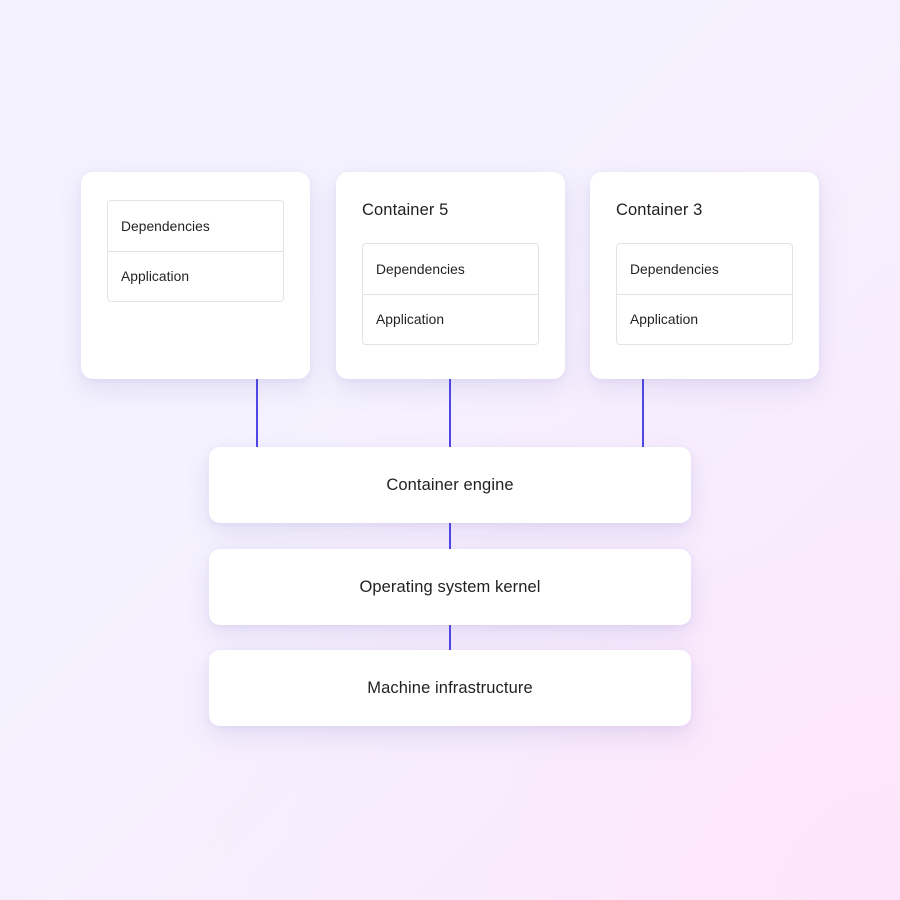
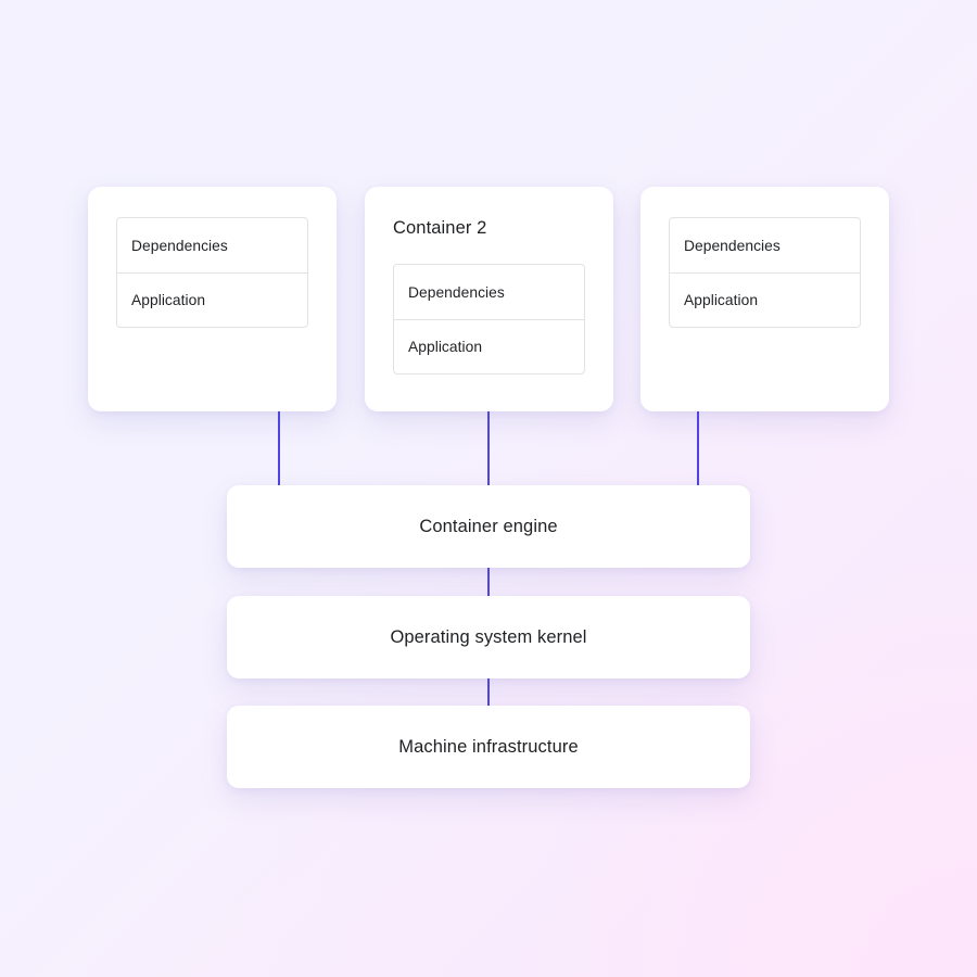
  Dependencies
  Application
- Container 5
+ Container 2
  Dependencies
  Application
- Container 3
  Dependencies
  Application
  Container engine
  Operating system kernel
  Machine infrastructure
